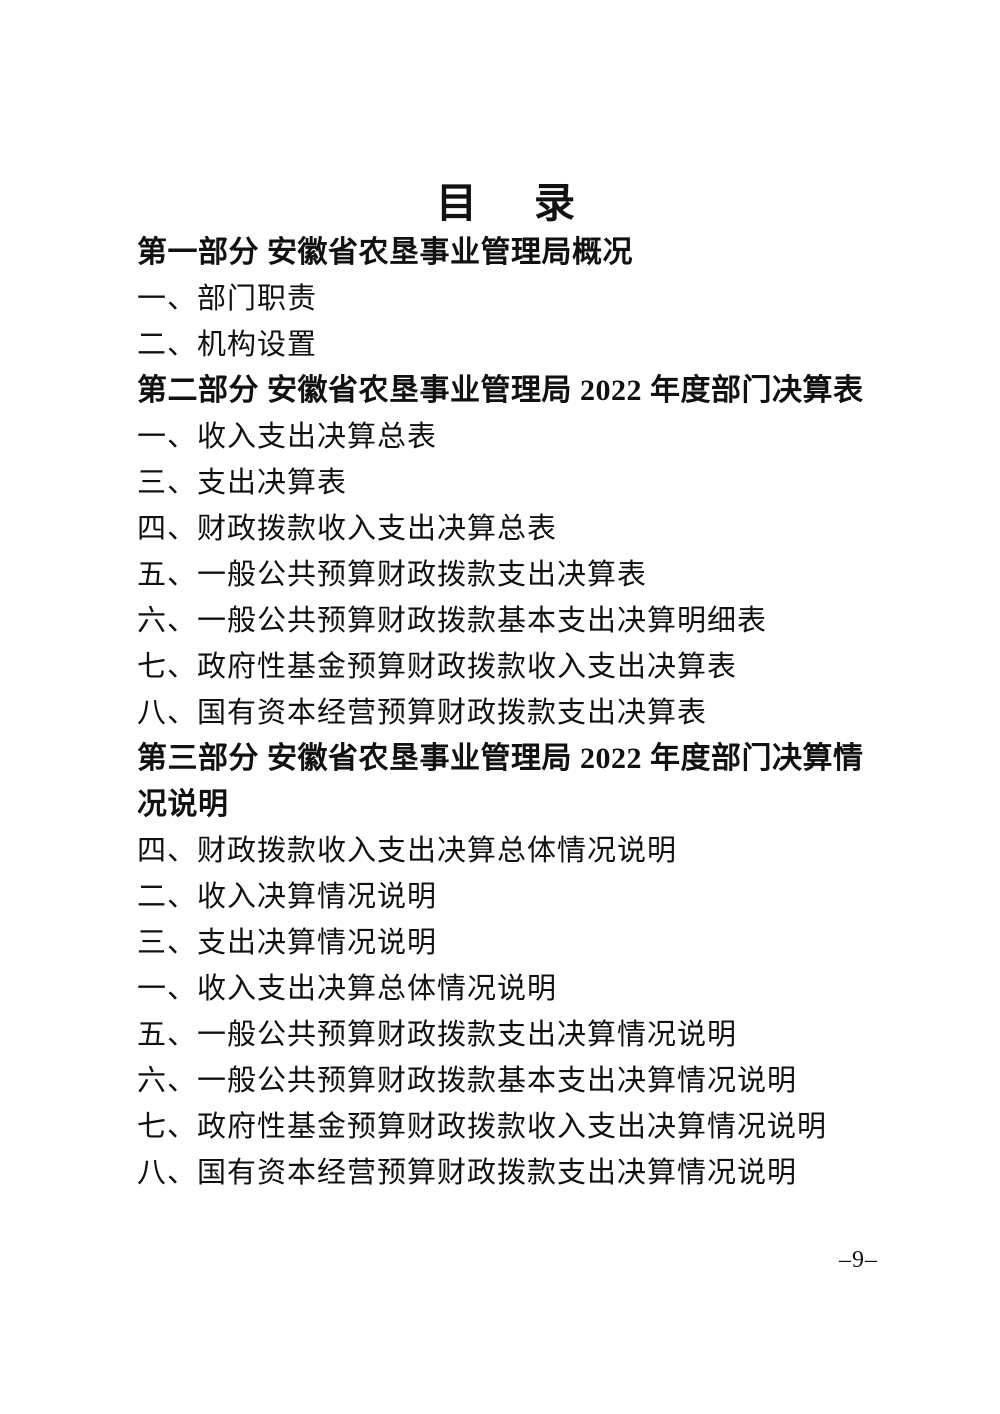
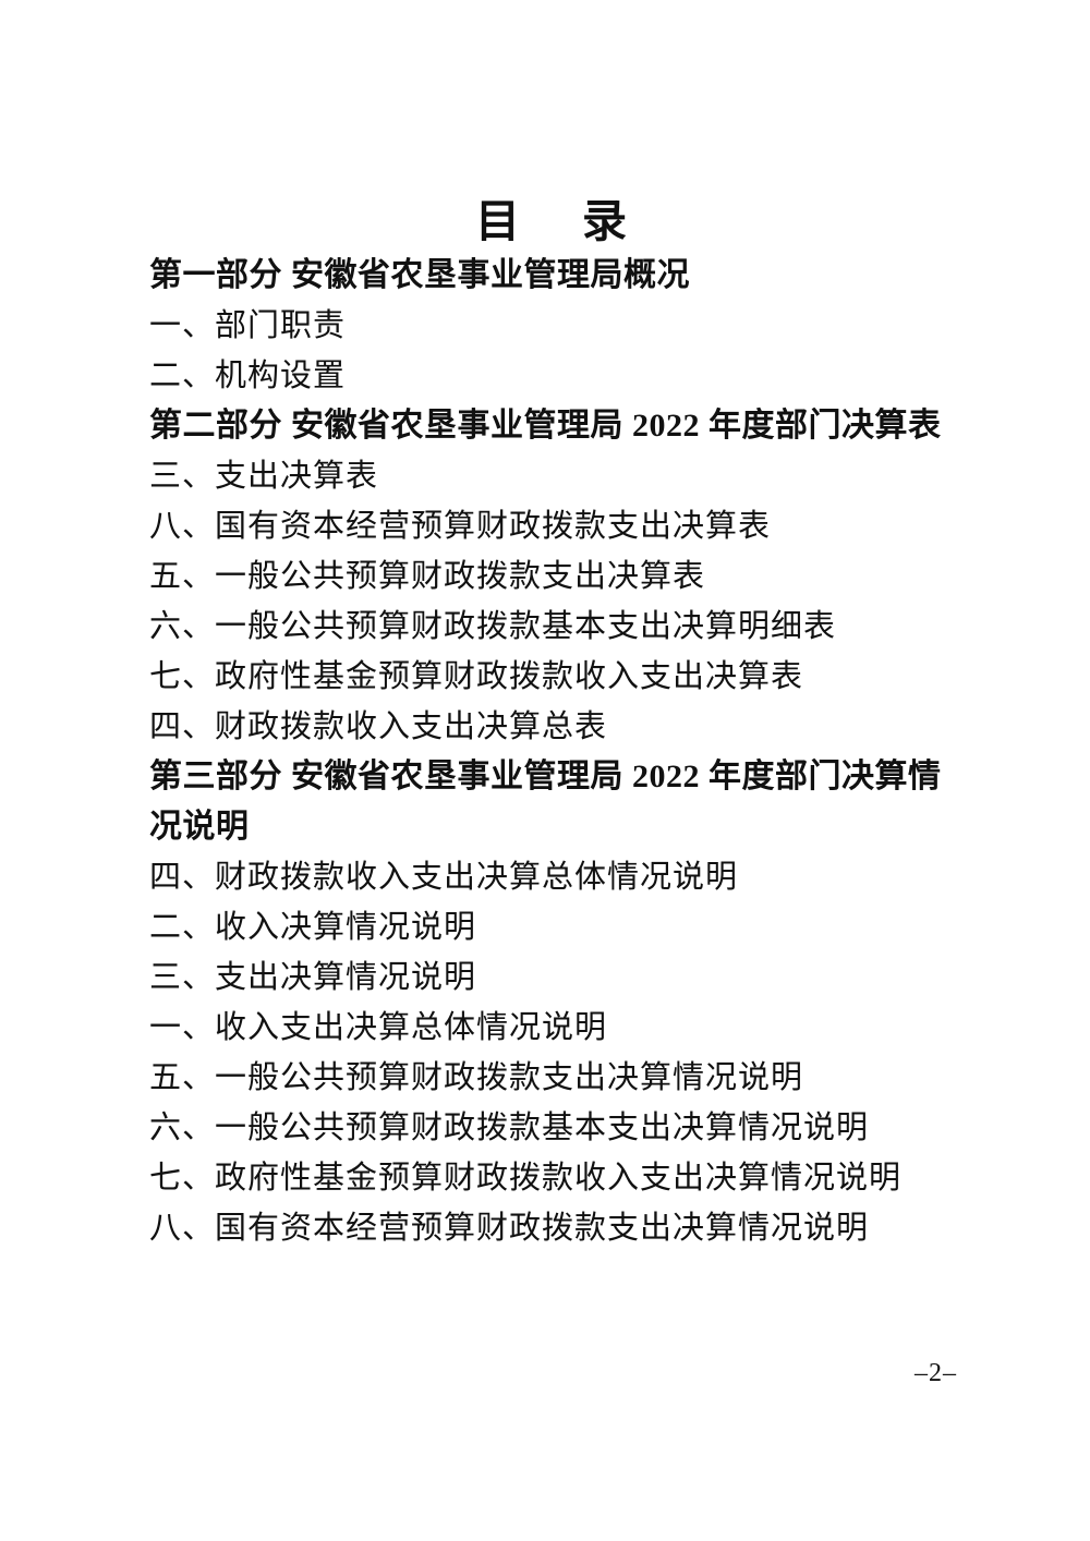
  目 录
  第一部分 安徽省农垦事业管理局概况
  一、部门职责
  二、机构设置
  第二部分 安徽省农垦事业管理局 2022 年度部门决算表
- 一、收入支出决算总表
  三、支出决算表
- 四、财政拨款收入支出决算总表
+ 八、国有资本经营预算财政拨款支出决算表
  五、一般公共预算财政拨款支出决算表
  六、一般公共预算财政拨款基本支出决算明细表
  七、政府性基金预算财政拨款收入支出决算表
- 八、国有资本经营预算财政拨款支出决算表
+ 四、财政拨款收入支出决算总表
  第三部分 安徽省农垦事业管理局 2022 年度部门决算情况说明
  四、财政拨款收入支出决算总体情况说明
  二、收入决算情况说明
  三、支出决算情况说明
  一、收入支出决算总体情况说明
  五、一般公共预算财政拨款支出决算情况说明
  六、一般公共预算财政拨款基本支出决算情况说明
  七、政府性基金预算财政拨款收入支出决算情况说明
  八、国有资本经营预算财政拨款支出决算情况说明
- –9–
+ –2–
